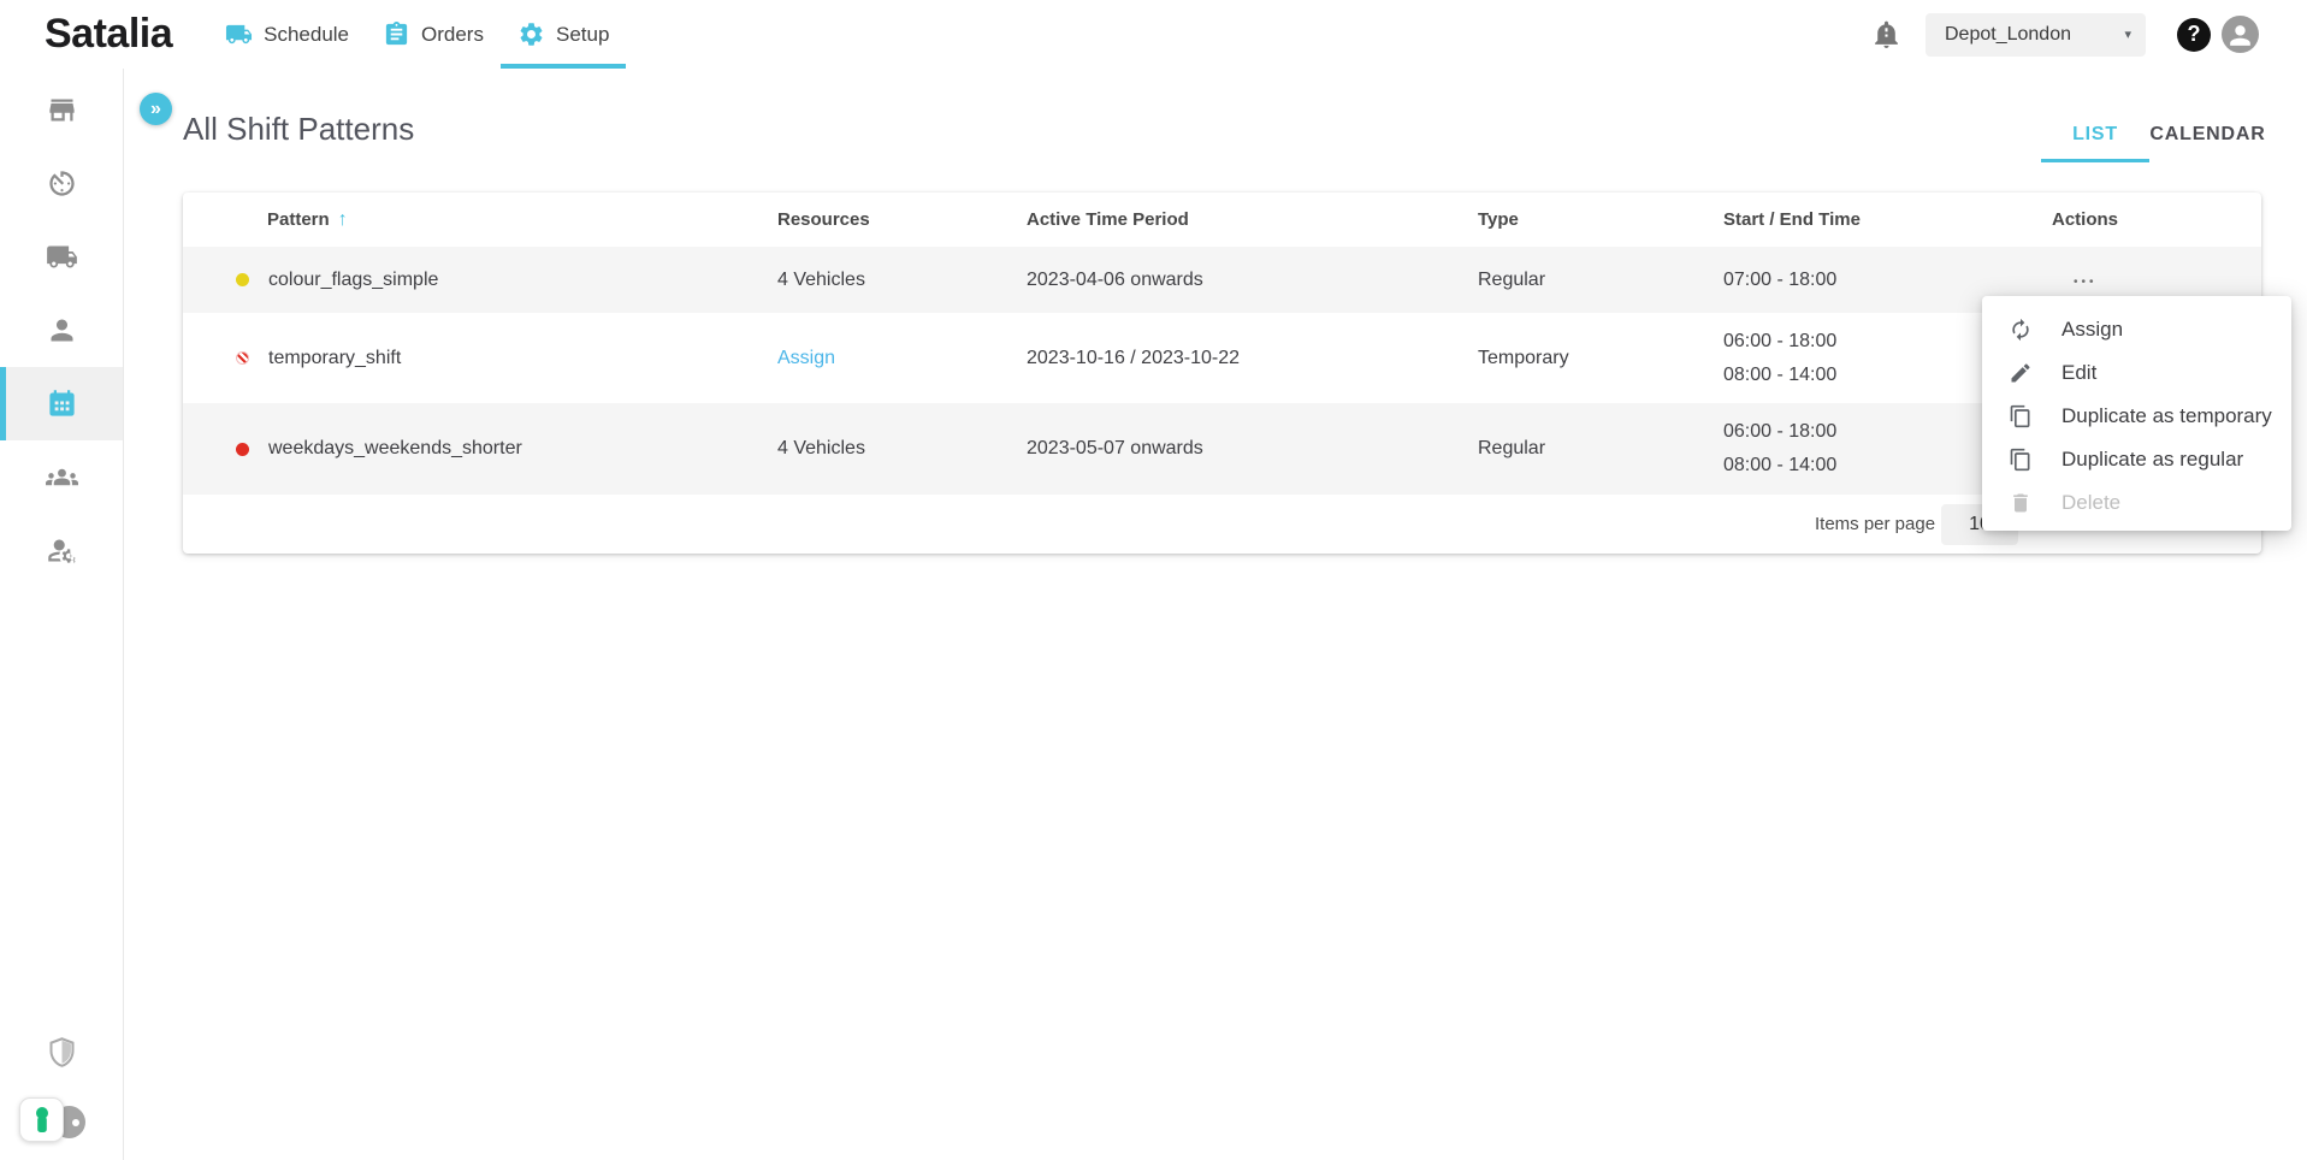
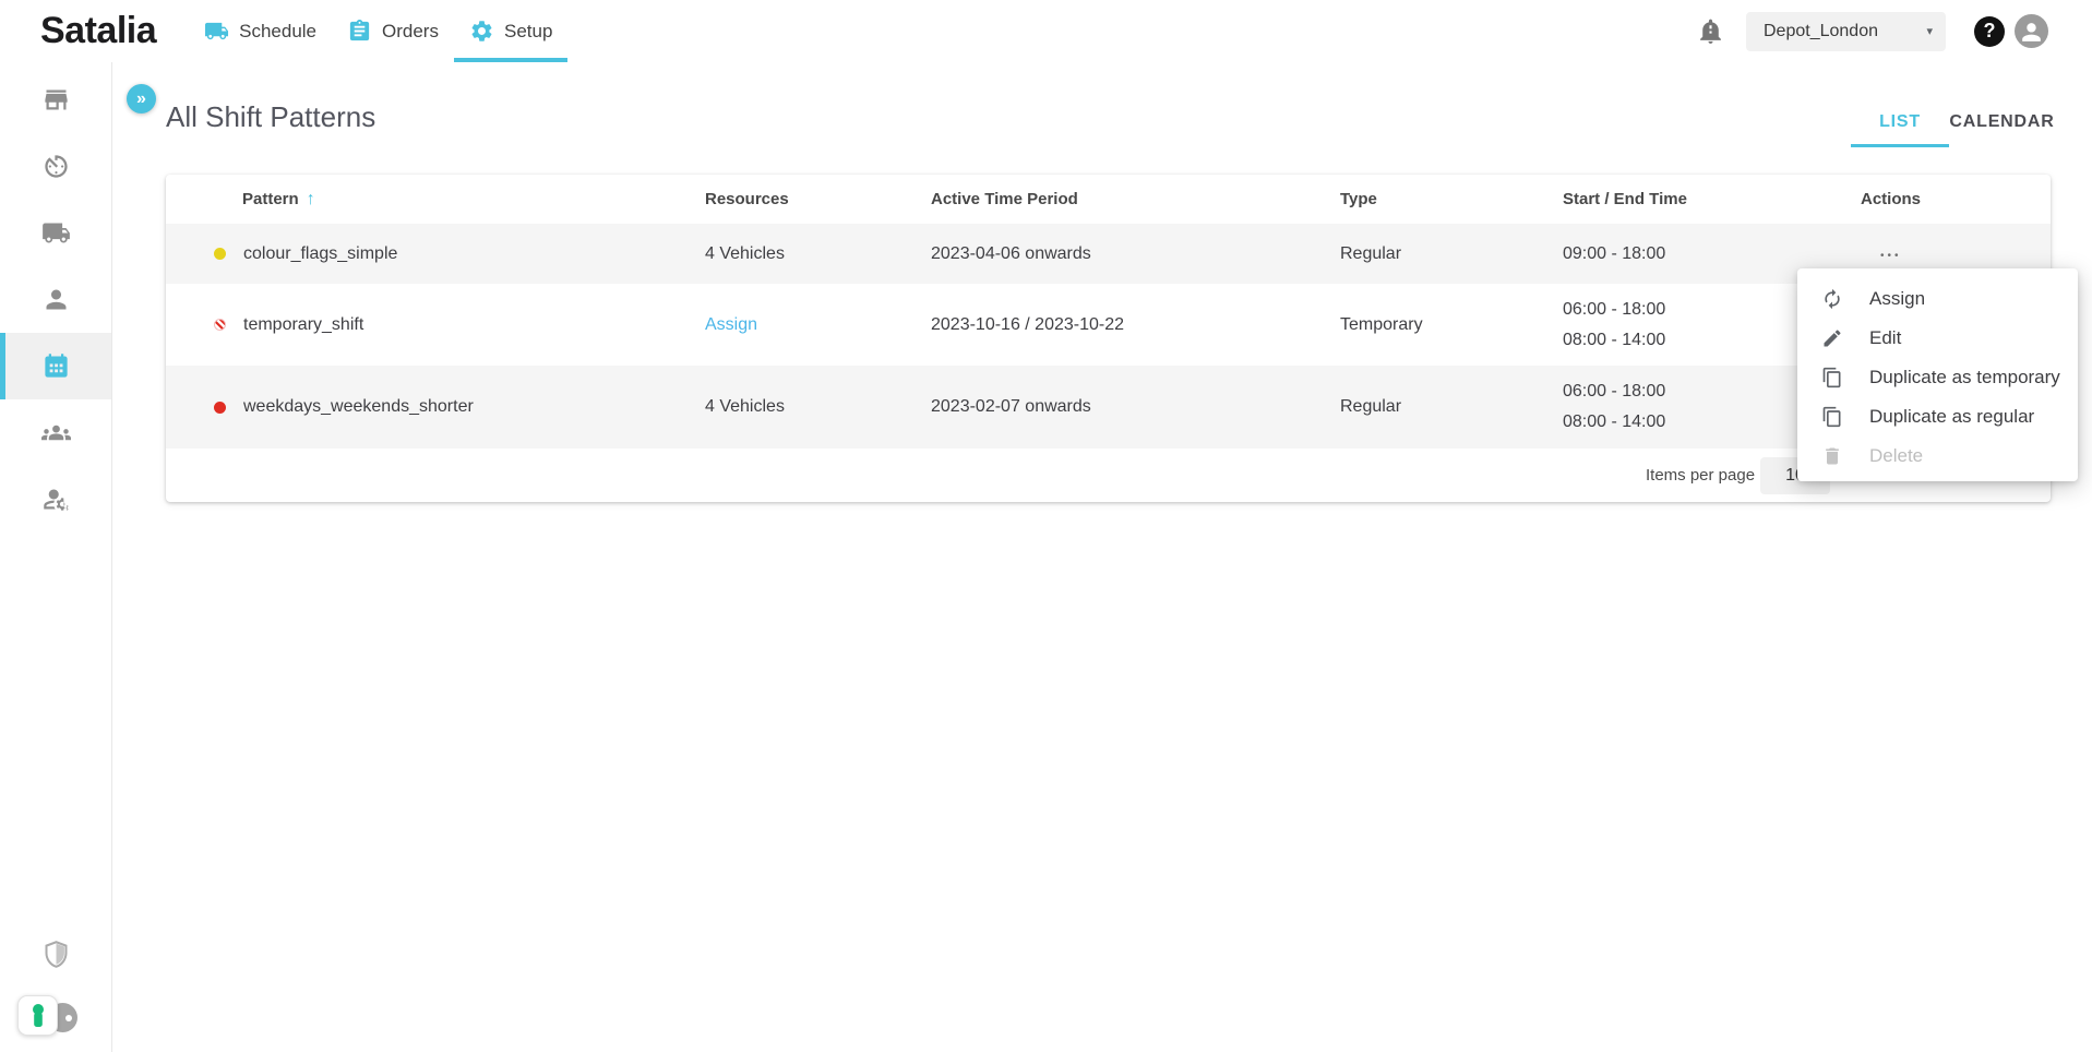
  Satalia
  Schedule
  Orders
  Setup
  Depot_London
  ▾
  ?
  »
  All Shift Patterns
  LIST
  CALENDAR
  Pattern
  ↑
  Resources
  Active Time Period
  Type
  Start / End Time
  Actions
  colour_flags_simple
  4 Vehicles
  2023-04-06 onwards
  Regular
- 07:00 - 18:00
+ 09:00 - 18:00
  •••
  temporary_shift
  Assign
  2023-10-16 / 2023-10-22
  Temporary
  06:00 - 18:00
  08:00 - 14:00
  weekdays_weekends_shorter
  4 Vehicles
- 2023-05-07 onwards
+ 2023-02-07 onwards
  Regular
  06:00 - 18:00
  08:00 - 14:00
  Items per page
  Assign
  Edit
  Duplicate as temporary
  Duplicate as regular
  Delete
